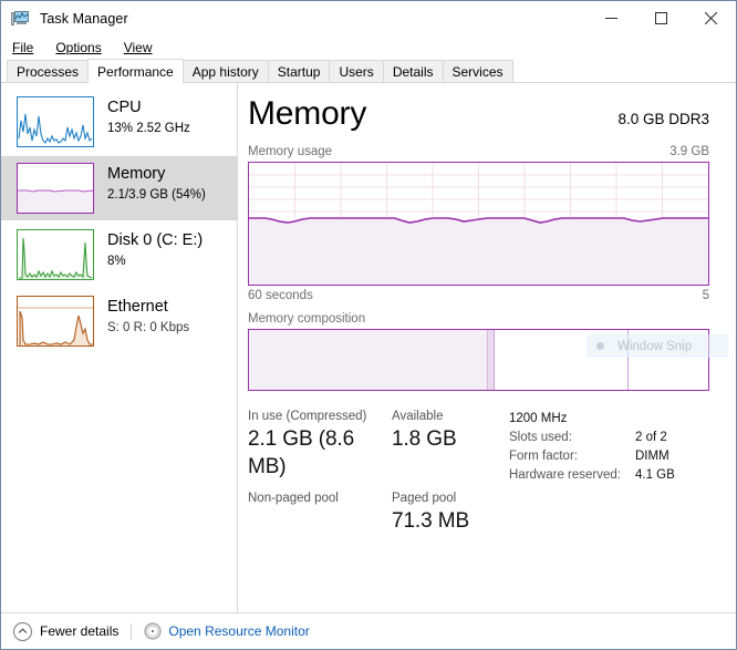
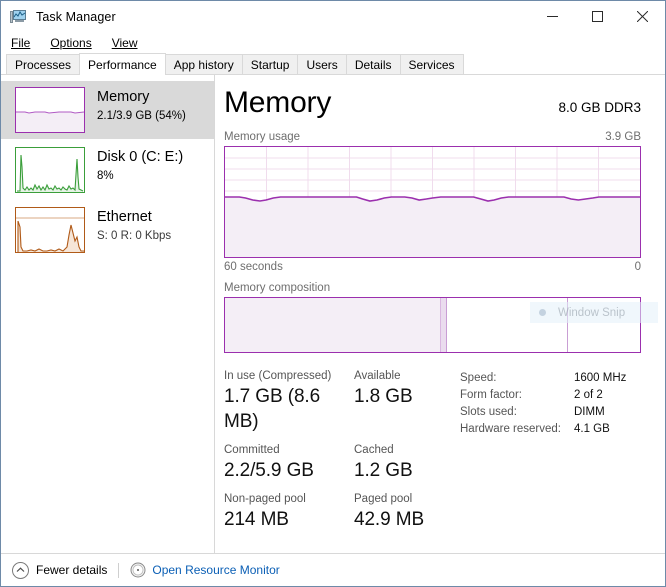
  Task Manager
  File
  Options
  View
  Processes
  Performance
  App history
  Startup
  Users
  Details
  Services
- CPU
- 13% 2.52 GHz
  Memory
  2.1/3.9 GB (54%)
  Disk 0 (C: E:)
  8%
  Ethernet
  S: 0 R: 0 Kbps
  Memory
  8.0 GB DDR3
  Memory usage
  3.9 GB
  60 seconds
- 5
+ 0
  Memory composition
  Window Snip
  In use (Compressed)
- 2.1 GB (8.6 MB)
+ 1.7 GB (8.6 MB)
  Available
  1.8 GB
+ Committed
+ 2.2/5.9 GB
+ Cached
+ 1.2 GB
  Non-paged pool
+ 214 MB
  Paged pool
- 71.3 MB
+ 42.9 MB
+ Speed:
- 1200 MHz
+ 1600 MHz
- Slots used:
+ Form factor:
  2 of 2
- Form factor:
+ Slots used:
  DIMM
  Hardware reserved:
  4.1 GB
  Fewer details
  Open Resource Monitor
